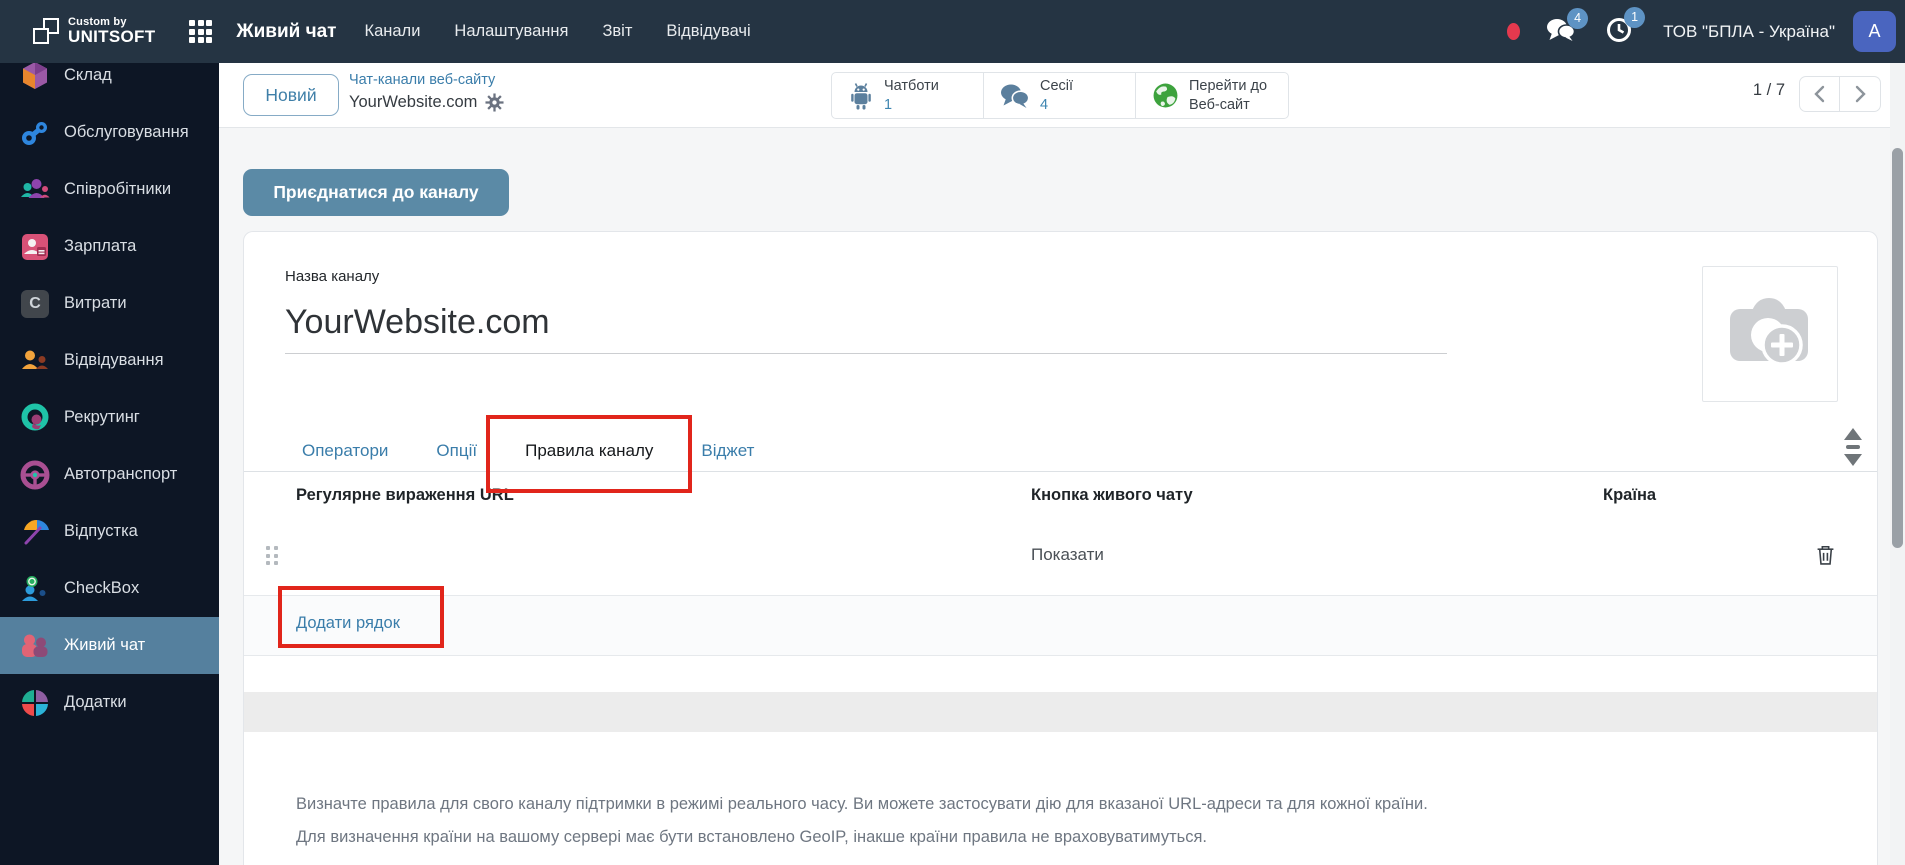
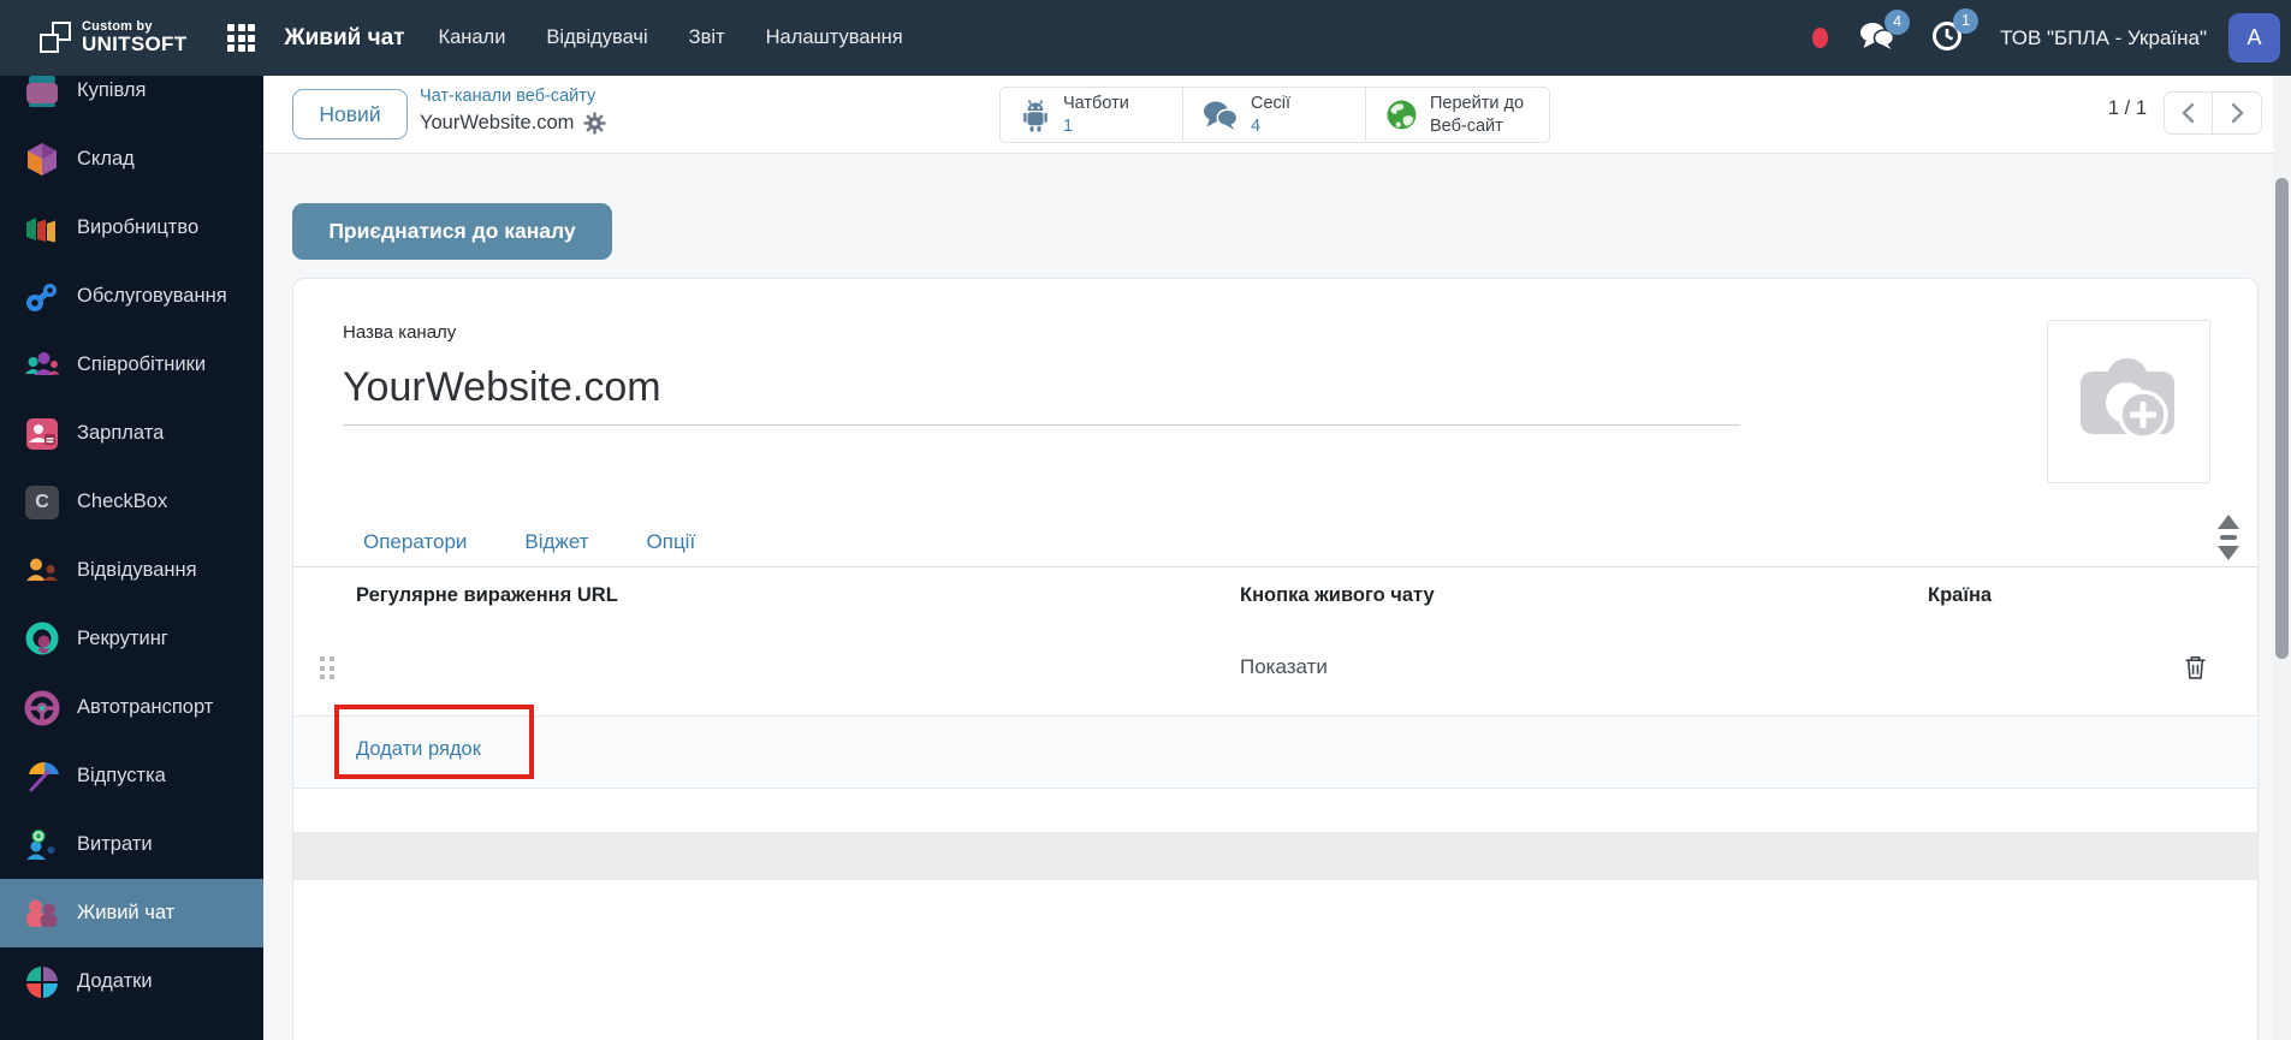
  Custom by
  UNITSOFT
  Живий чат
  Канали
- Налаштування
+ Відвідувачі
  Звіт
- Відвідувачі
+ Налаштування
  4
  1
  ТОВ "БПЛА - Україна"
  A
+ Купівля
  Склад
+ Виробництво
  Обслуговування
  Співробітники
  Зарплата
  C
- Витрати
+ CheckBox
  Відвідування
  Рекрутинг
  Автотранспорт
  Відпустка
- CheckBox
+ Витрати
  Живий чат
  Додатки
  Новий
  Чат-канали веб-сайту
  YourWebsite.com
  Чатботи
  1
  Сесії
  4
  Перейти до
  Веб-сайт
- 1 / 7
+ 1 / 1
  Приєднатися до каналу
  Назва каналу
  YourWebsite.com
  Оператори
- Опції
+ Віджет
- Правила каналу
- Віджет
+ Опції
  Регулярне вираження URL
  Кнопка живого чату
  Країна
  Показати
  Додати рядок
- Визначте правила для свого каналу підтримки в режимі реального часу. Ви можете застосувати дію для вказаної URL-адреси та для кожної країни.
- Для визначення країни на вашому сервері має бути встановлено GeoIP, інакше країни правила не враховуватимуться.
